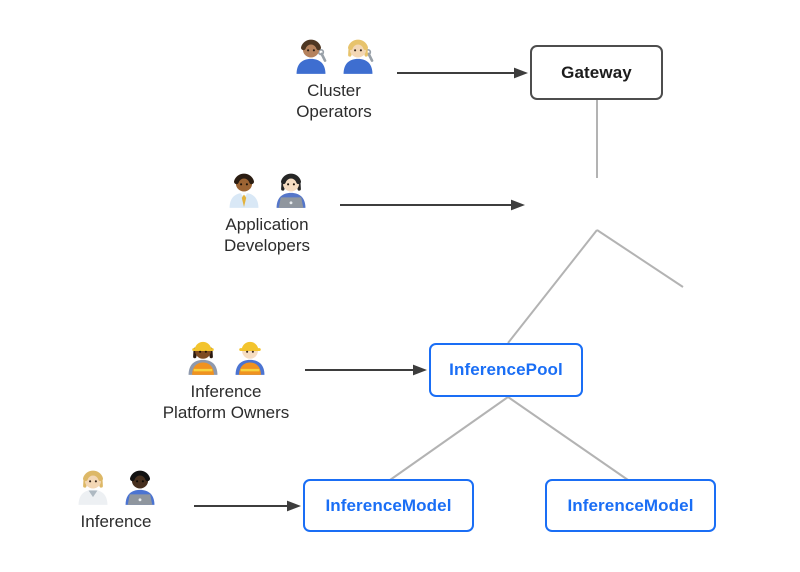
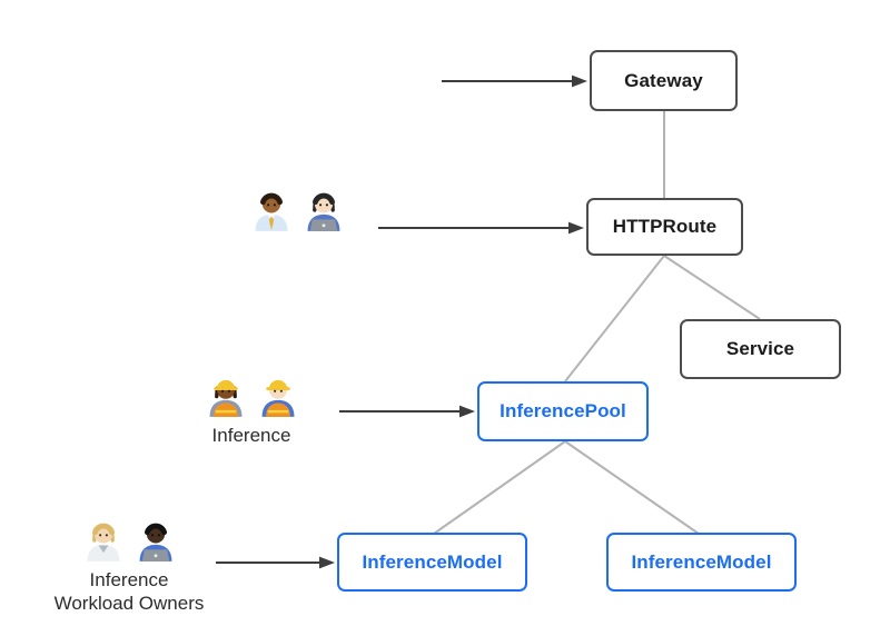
- Cluster
- Operators
- Application
- Developers
  Inference
- Platform Owners
  Inference
+ Workload Owners
  Gateway
+ HTTPRoute
+ Service
  InferencePool
  InferenceModel
  InferenceModel
